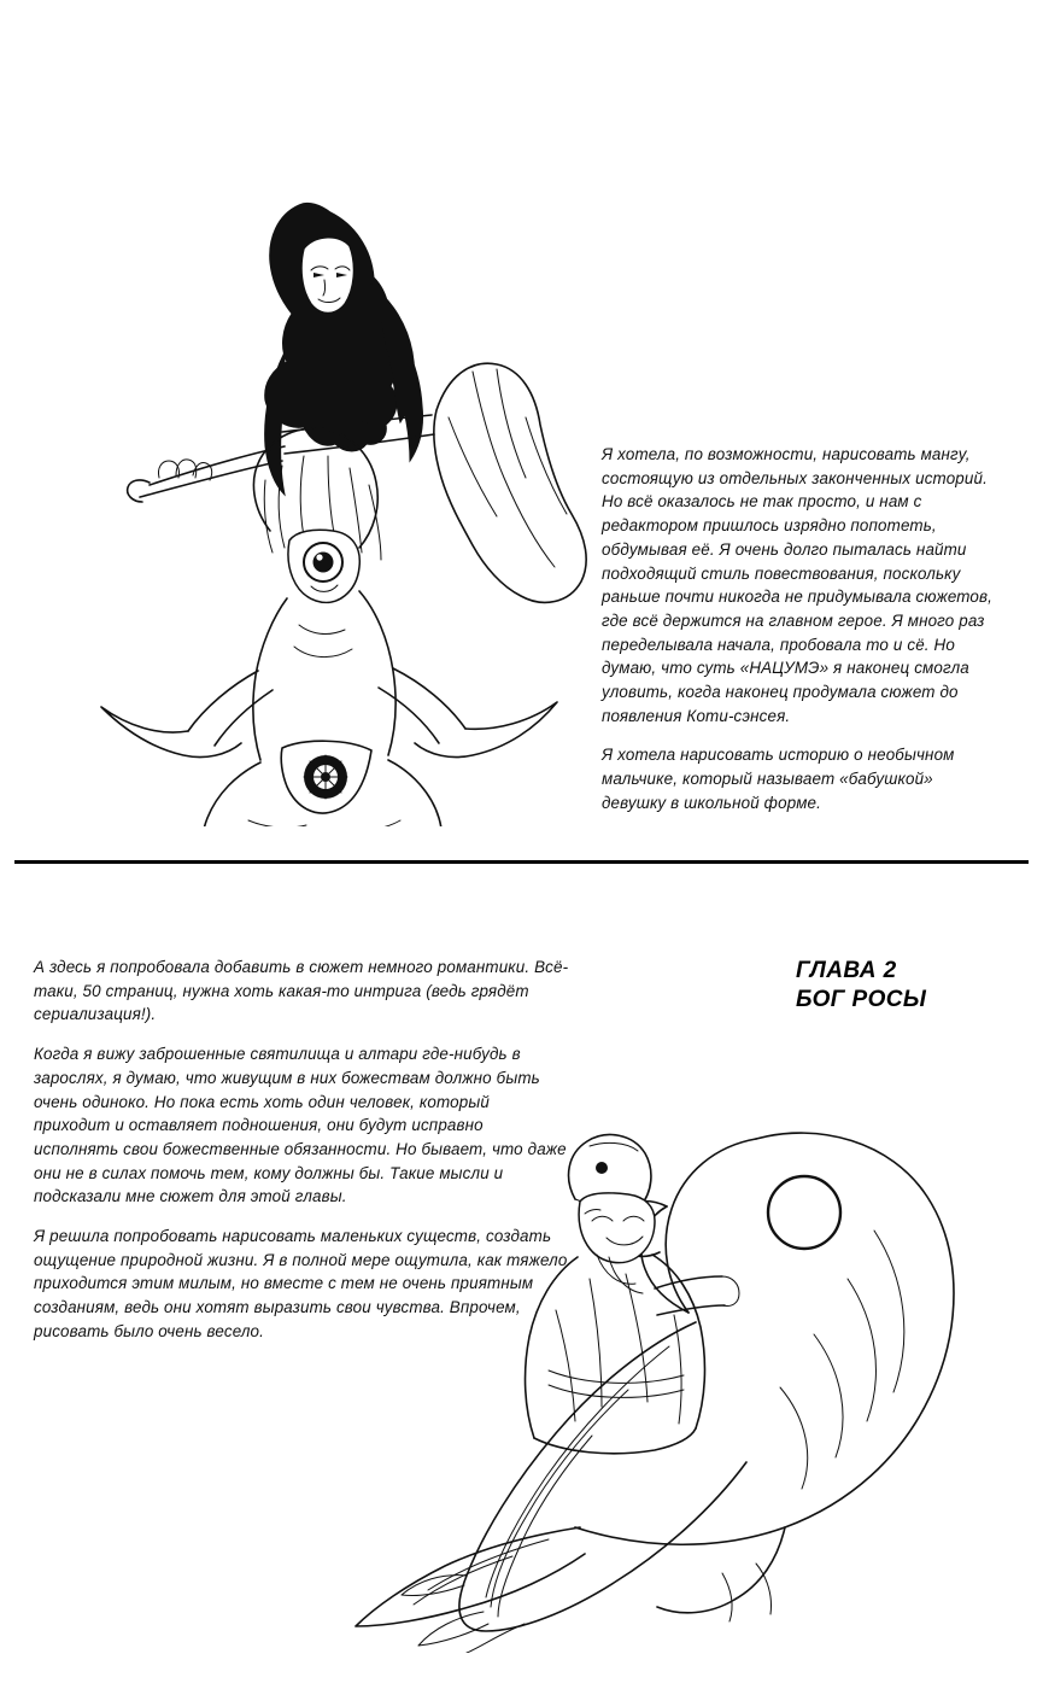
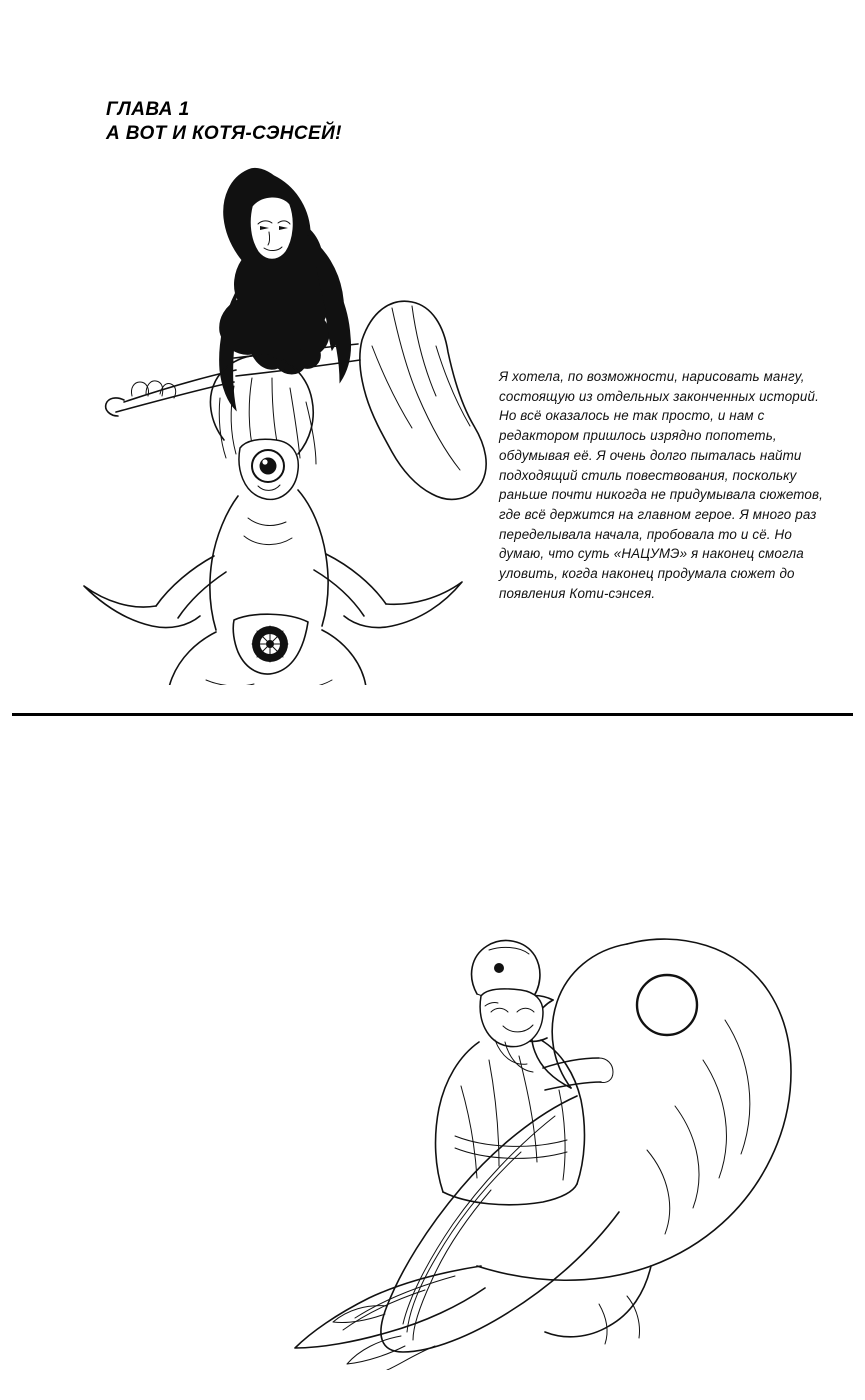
+ ГЛАВА 1
+ А ВОТ И КОТЯ-СЭНСЕЙ!
  Я хотела, по возможности, нарисовать мангу, состоящую из отдельных законченных историй. Но всё оказалось не так просто, и нам с редактором пришлось изрядно попотеть, обдумывая её. Я очень долго пыталась найти подходящий стиль повествования, поскольку раньше почти никогда не придумывала сюжетов, где всё держится на главном герое. Я много раз переделывала начала, пробовала то и сё. Но думаю, что суть «НАЦУМЭ» я наконец смогла уловить, когда наконец продумала сюжет до появления Коти-сэнсея.
- Я хотела нарисовать историю о необычном мальчике, который называет «бабушкой» девушку в школьной форме.
- А здесь я попробовала добавить в сюжет немного романтики. Всё-таки, 50 страниц, нужна хоть какая-то интрига (ведь грядёт сериализация!).
- Когда я вижу заброшенные святилища и алтари где-нибудь в зарослях, я думаю, что живущим в них божествам должно быть очень одиноко. Но пока есть хоть один человек, который приходит и оставляет подношения, они будут исправно исполнять свои божественные обязанности. Но бывает, что даже они не в силах помочь тем, кому должны бы. Такие мысли и подсказали мне сюжет для этой главы.
- Я решила попробовать нарисовать маленьких существ, создать ощущение природной жизни. Я в полной мере ощутила, как тяжело приходится этим милым, но вместе с тем не очень приятным созданиям, ведь они хотят выразить свои чувства. Впрочем, рисовать было очень весело.
- ГЛАВА 2
- БОГ РОСЫ
